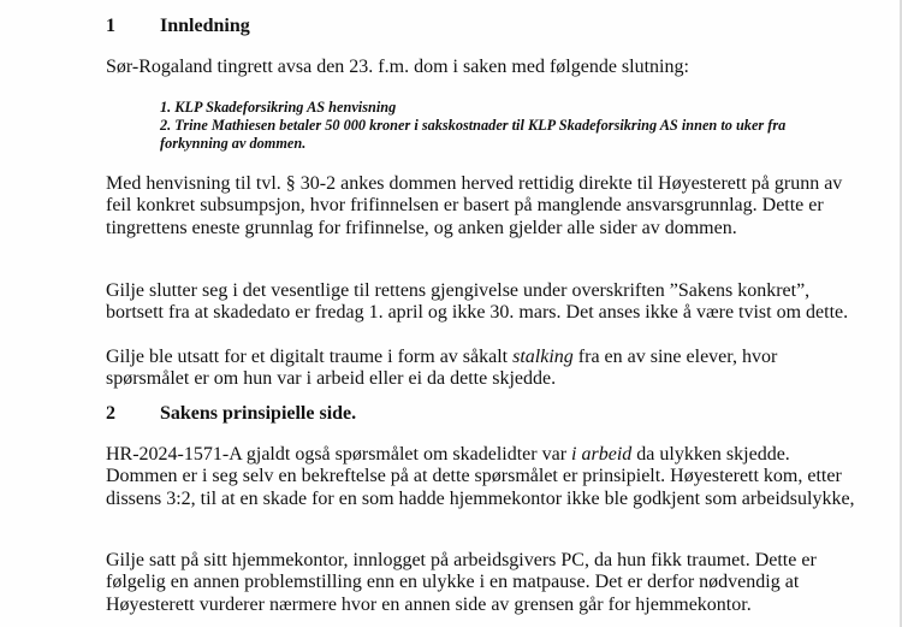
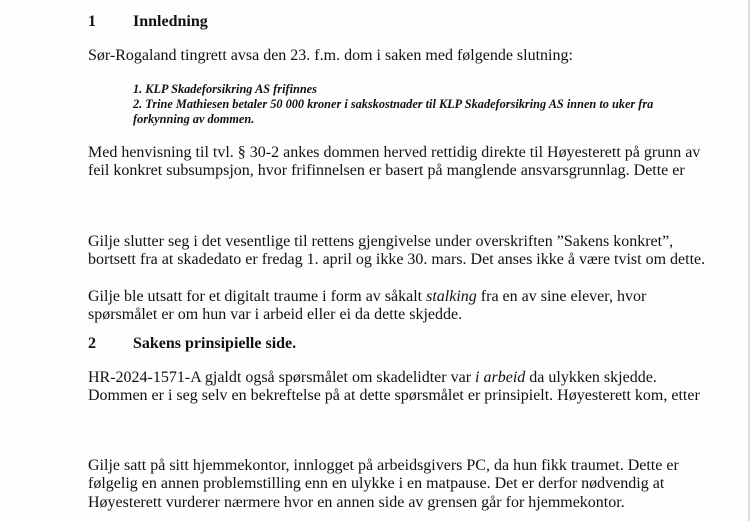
  1
  Innledning
  Sør-Rogaland tingrett avsa den 23. f.m. dom i saken med følgende slutning:
- 1. KLP Skadeforsikring AS henvisning
+ 1. KLP Skadeforsikring AS frifinnes
  2. Trine Mathiesen betaler 50 000 kroner i sakskostnader til KLP Skadeforsikring AS innen to uker fra
  forkynning av dommen.
  Med henvisning til tvl. § 30-2 ankes dommen herved rettidig direkte til Høyesterett på grunn av
  feil konkret subsumpsjon, hvor frifinnelsen er basert på manglende ansvarsgrunnlag. Dette er
- tingrettens eneste grunnlag for frifinnelse, og anken gjelder alle sider av dommen.
  Gilje slutter seg i det vesentlige til rettens gjengivelse under overskriften ”Sakens konkret”,
  bortsett fra at skadedato er fredag 1. april og ikke 30. mars. Det anses ikke å være tvist om dette.
  Gilje ble utsatt for et digitalt traume i form av såkalt stalking fra en av sine elever, hvor
  spørsmålet er om hun var i arbeid eller ei da dette skjedde.
  2
  Sakens prinsipielle side.
  HR-2024-1571-A gjaldt også spørsmålet om skadelidter var i arbeid da ulykken skjedde.
  Dommen er i seg selv en bekreftelse på at dette spørsmålet er prinsipielt. Høyesterett kom, etter
- dissens 3:2, til at en skade for en som hadde hjemmekontor ikke ble godkjent som arbeidsulykke,
  Gilje satt på sitt hjemmekontor, innlogget på arbeidsgivers PC, da hun fikk traumet. Dette er
  følgelig en annen problemstilling enn en ulykke i en matpause. Det er derfor nødvendig at
  Høyesterett vurderer nærmere hvor en annen side av grensen går for hjemmekontor.
